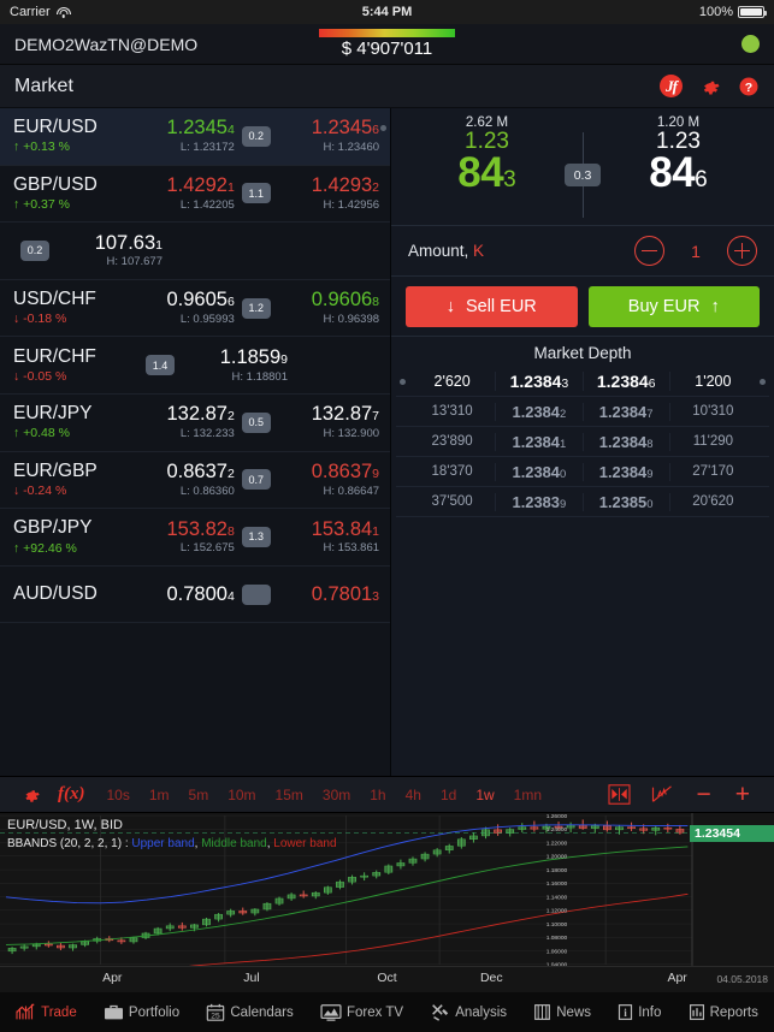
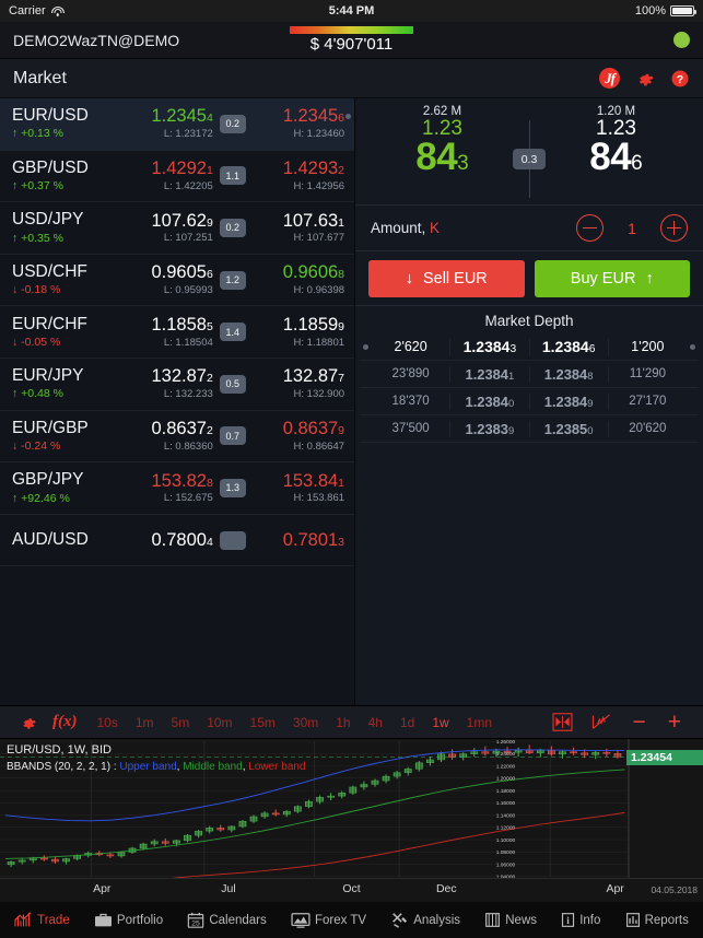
  Carrier
  5:44 PM
  100%
  DEMO2WazTN@DEMO
  $ 4'907'011
  Market
  Jf
  ?
  EUR/USD
  ↑ +0.13 %
  1.23454
  L: 1.23172
  0.2
  1.23456
  H: 1.23460
  GBP/USD
  ↑ +0.37 %
  1.42921
  L: 1.42205
  1.1
  1.42932
  H: 1.42956
+ USD/JPY
+ ↑ +0.35 %
+ 107.629
+ L: 107.251
  0.2
  107.631
  H: 107.677
  USD/CHF
  ↓ -0.18 %
  0.96056
  L: 0.95993
  1.2
  0.96068
  H: 0.96398
  EUR/CHF
  ↓ -0.05 %
+ 1.18585
+ L: 1.18504
  1.4
  1.18599
  H: 1.18801
  EUR/JPY
  ↑ +0.48 %
  132.872
  L: 132.233
  0.5
  132.877
  H: 132.900
  EUR/GBP
  ↓ -0.24 %
  0.86372
  L: 0.86360
  0.7
  0.86379
  H: 0.86647
  GBP/JPY
  ↑ +92.46 %
  153.828
  L: 152.675
  1.3
  153.841
  H: 153.861
  AUD/USD
  0.78004
  0.78013
  2.62 M
  1.23
  843
  0.3
  1.20 M
  1.23
  846
  Amount, K
  1
  ↓
  Sell EUR
  Buy EUR
  ↑
  Market Depth
  2'620
  1.23843
  1.23846
  1'200
- 13'310
- 1.23842
- 1.23847
- 10'310
  23'890
  1.23841
  1.23848
  11'290
  18'370
  1.23840
  1.23849
  27'170
  37'500
  1.23839
  1.23850
  20'620
  f(x)
  10s
  1m
  5m
  10m
  15m
  30m
  1h
  4h
  1d
  1w
  1mn
  −
  +
  EUR/USD, 1W, BID
  BBANDS (20, 2, 2, 1) : Upper band, Middle band, Lower band
  1.23454
  Apr
  Jul
  Oct
  Dec
  Apr
  04.05.2018
  Trade
  Portfolio
  Calendars
  Forex TV
  Analysis
  News
  i
  Info
  Reports
